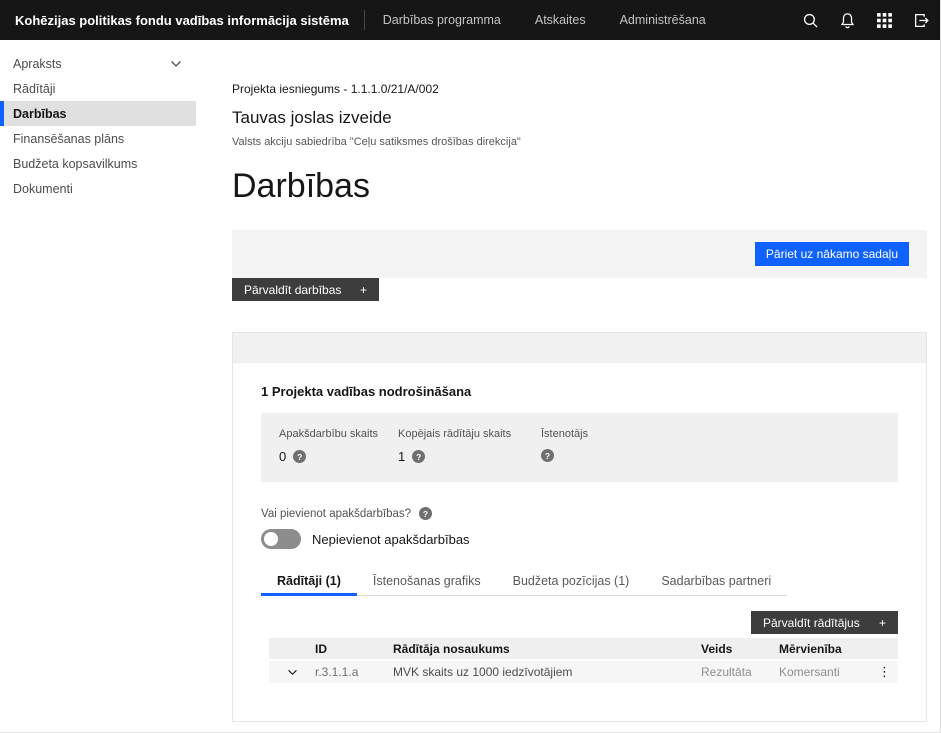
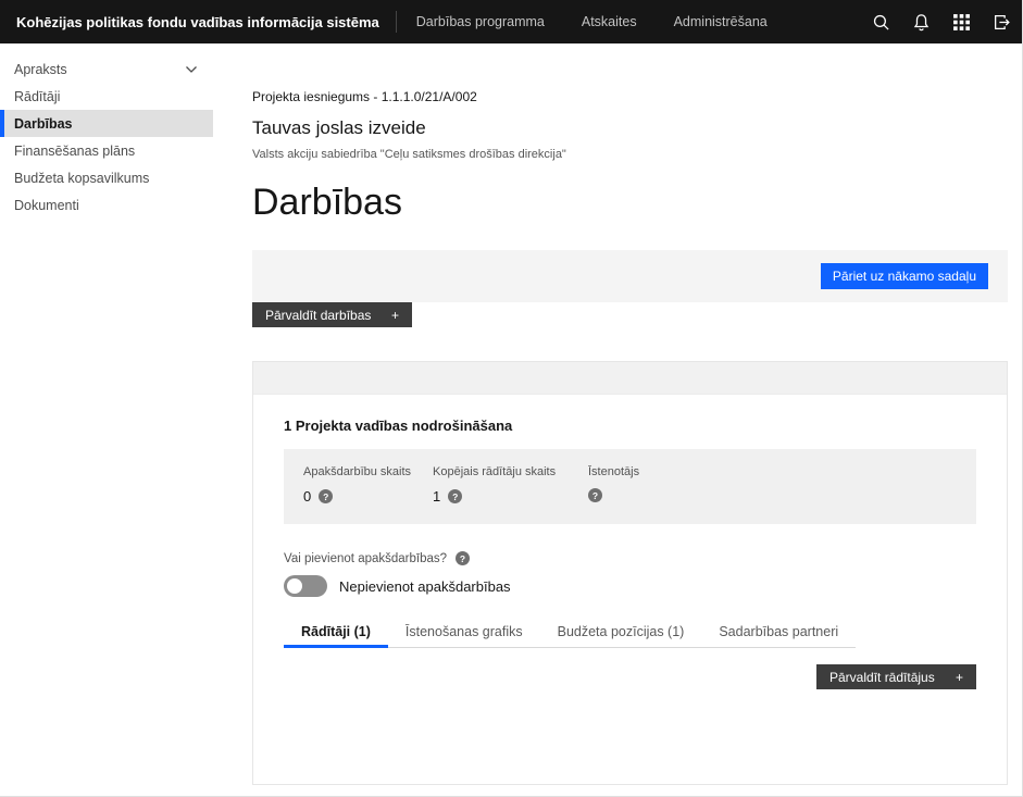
  Kohēzijas politikas fondu vadības informācija sistēma
  Darbības programma
  Atskaites
  Administrēšana
  Apraksts
  Rādītāji
  Darbības
  Finansēšanas plāns
  Budžeta kopsavilkums
  Dokumenti
  Projekta iesniegums - 1.1.1.0/21/A/002
  Tauvas joslas izveide
  Valsts akciju sabiedrība "Ceļu satiksmes drošības direkcija"
  Darbības
  Pāriet uz nākamo sadaļu
  Pārvaldīt darbības
  +
  1 Projekta vadības nodrošināšana
  Apakšdarbību skaits
  0
  ?
  Kopējais rādītāju skaits
  1
  ?
  Īstenotājs
  ?
  Vai pievienot apakšdarbības?
  ?
  Nepievienot apakšdarbības
  Rādītāji (1)
  Īstenošanas grafiks
  Budžeta pozīcijas (1)
  Sadarbības partneri
  Pārvaldīt rādītājus
  +
- ID
- Rādītāja nosaukums
- Veids
- Mērvienība
- r.3.1.1.a
- MVK skaits uz 1000 iedzīvotājiem
- Rezultāta
- Komersanti
- ⋮
